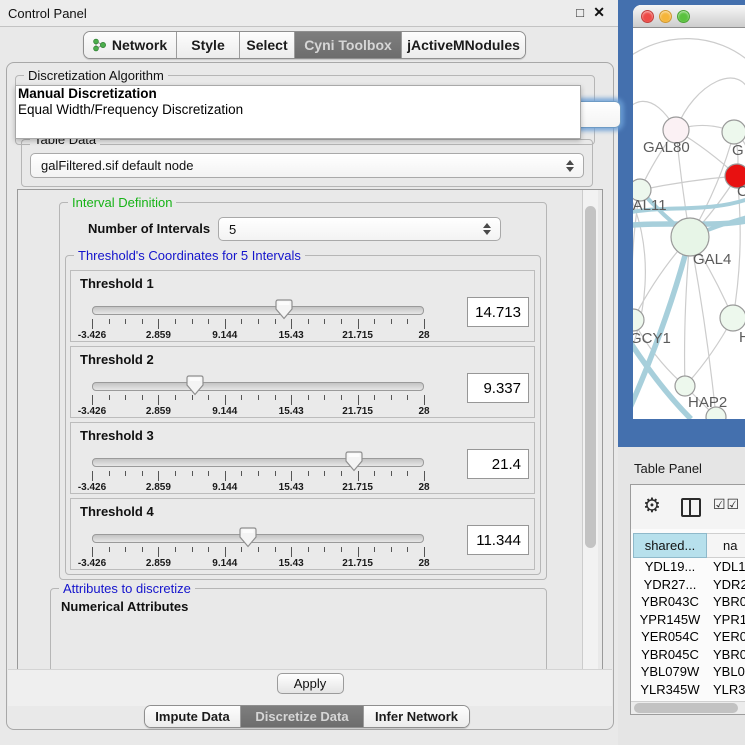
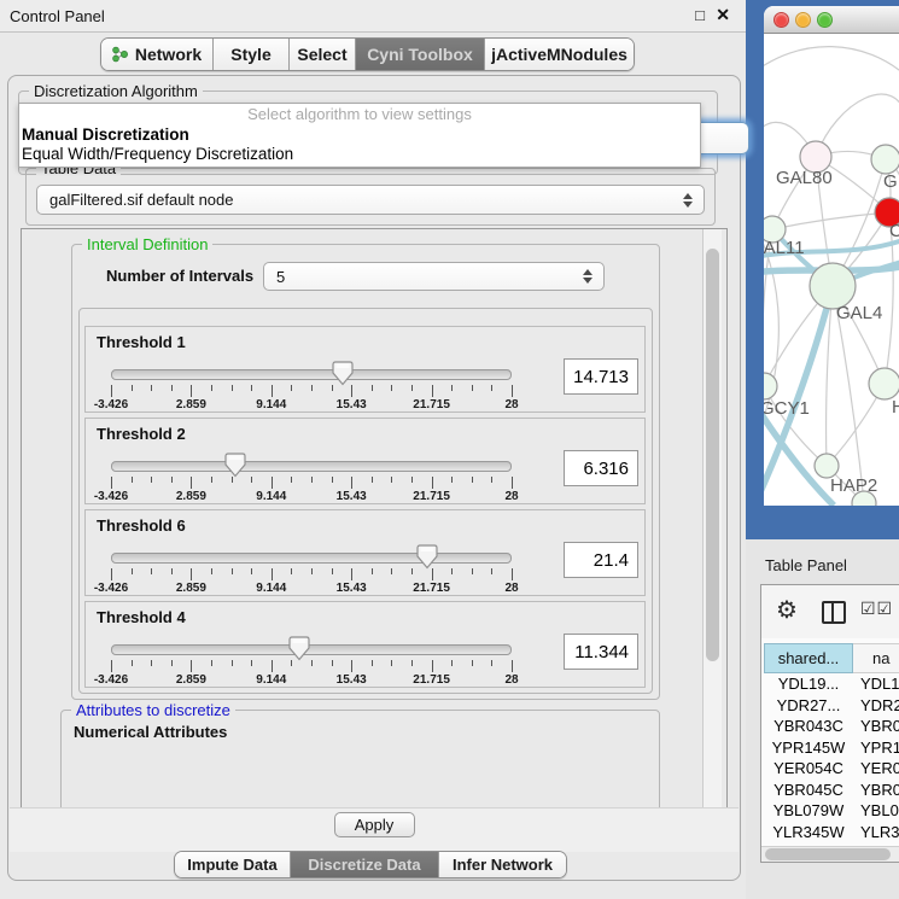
  Control Panel
  □
  ✕
  Network
  Style
  Select
  Cyni Toolbox
  jActiveMNodules
  Discretization Algorithm
  Table Data
  galFiltered.sif default node
  Interval Definition
  Number of Intervals
  5
- Threshold's Coordinates for 5 Intervals
  Threshold 1
  -3.426
  2.859
  9.144
  15.43
  21.715
  28
  14.713
  Threshold 2
  -3.426
  2.859
  9.144
  15.43
  21.715
  28
- 9.337
+ 6.316
- Threshold 3
+ Threshold 6
  -3.426
  2.859
  9.144
  15.43
  21.715
  28
  21.4
  Threshold 4
  -3.426
  2.859
  9.144
  15.43
  21.715
  28
  11.344
  Attributes to discretize
  Numerical Attributes
  Apply
  Impute Data
  Discretize Data
  Infer Network
+ Select algorithm to view settings
  Manual Discretization
  Equal Width/Frequency Discretization
  GAL80
  G
  C
  AL11
  GAL4
  GCY1
  H
  HAP2
  Table Panel
  ⚙
  ☑☑
  shared...
  na
  YDL19...
  YDL1
  YDR27...
  YDR2
  YBR043C
  YBR0
  YPR145W
  YPR1
  YER054C
  YER0
  YBR045C
  YBR0
  YBL079W
  YBL0
  YLR345W
  YLR3
